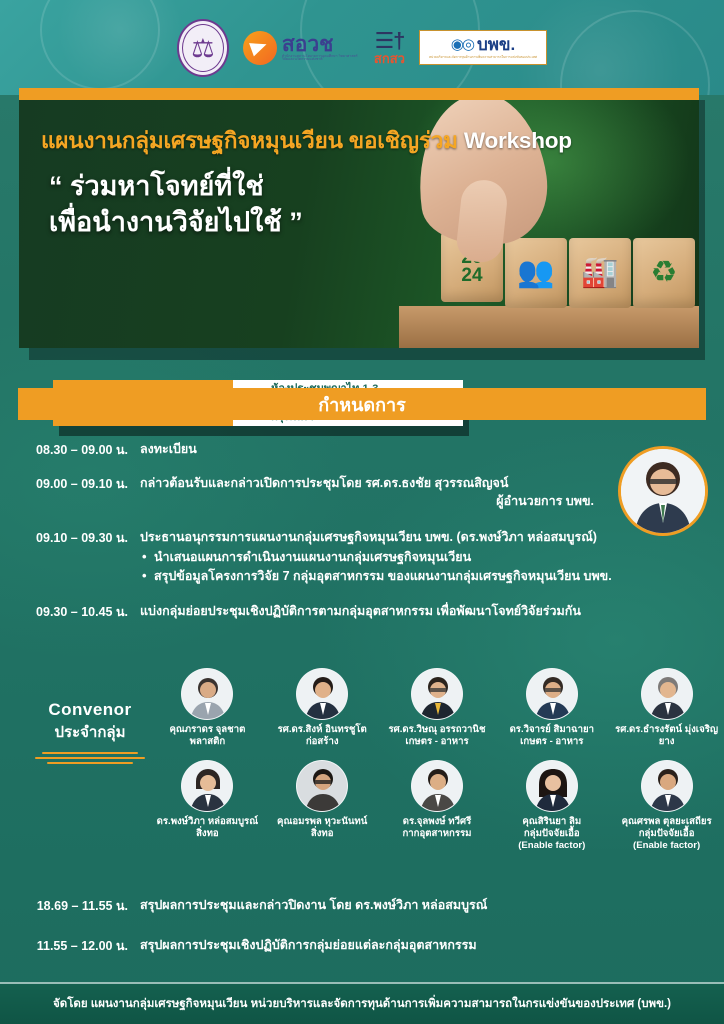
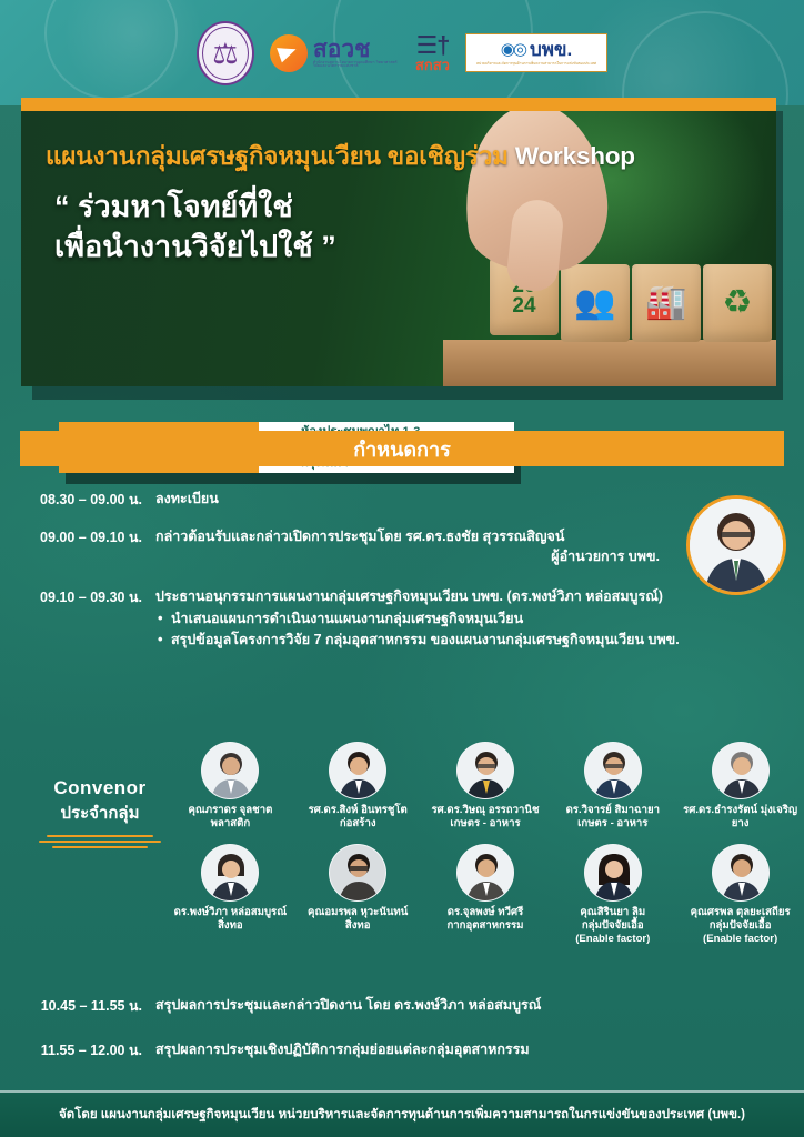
  ⚖
  สอวช
  ☰†
  สกสว
  ◉◎
  บพข.
  24
  👥
  🏭
  ♻
  แผนงานกลุ่มเศรษฐกิจหมุนเวียน ขอเชิญร่วม Workshop
  “ ร่วมหาโจทย์ที่ใช่
  เพื่อนำงานวิจัยไปใช้ ”
  กำหนดการ
  08.30 – 09.00 น.
  ลงทะเบียน
  09.00 – 09.10 น.
  กล่าวต้อนรับและกล่าวเปิดการประชุมโดย รศ.ดร.ธงชัย สุวรรณสิญจน์
  ผู้อำนวยการ บพข.
  09.10 – 09.30 น.
  ประธานอนุกรรมการแผนงานกลุ่มเศรษฐกิจหมุนเวียน บพข. (ดร.พงษ์วิภา หล่อสมบูรณ์)
  นำเสนอแผนการดำเนินงานแผนงานกลุ่มเศรษฐกิจหมุนเวียน
  สรุปข้อมูลโครงการวิจัย 7 กลุ่มอุตสาหกรรม ของแผนงานกลุ่มเศรษฐกิจหมุนเวียน บพข.
- 09.30 – 10.45 น.
- แบ่งกลุ่มย่อยประชุมเชิงปฏิบัติการตามกลุ่มอุตสาหกรรม เพื่อพัฒนาโจทย์วิจัยร่วมกัน
  Convenor
  ประจำกลุ่ม
  คุณภราดร จุลชาต
  พลาสติก
  รศ.ดร.สิงห์ อินทรชูโต
  ก่อสร้าง
  รศ.ดร.วิษณุ อรรถวานิช
  เกษตร - อาหาร
  ดร.วิจารย์ สิมาฉายา
  เกษตร - อาหาร
  รศ.ดร.ธำรงรัตน์ มุ่งเจริญ
  ยาง
  ดร.พงษ์วิภา หล่อสมบูรณ์
  สิ่งทอ
  คุณอมรพล หุวะนันทน์
  สิ่งทอ
  ดร.จุลพงษ์ ทวีศรี
  กากอุตสาหกรรม
  คุณสิรินยา ลิม
  กลุ่มปัจจัยเอื้อ
  (Enable factor)
  คุณศรพล ตุลยะเสถียร
  กลุ่มปัจจัยเอื้อ
  (Enable factor)
- 18.69 – 11.55 น.
+ 10.45 – 11.55 น.
  สรุปผลการประชุมและกล่าวปิดงาน โดย ดร.พงษ์วิภา หล่อสมบูรณ์
  11.55 – 12.00 น.
  สรุปผลการประชุมเชิงปฏิบัติการกลุ่มย่อยแต่ละกลุ่มอุตสาหกรรม
  จัดโดย แผนงานกลุ่มเศรษฐกิจหมุนเวียน หน่วยบริหารและจัดการทุนด้านการเพิ่มความสามารถในกรแข่งขันของประเทศ (บพข.)
